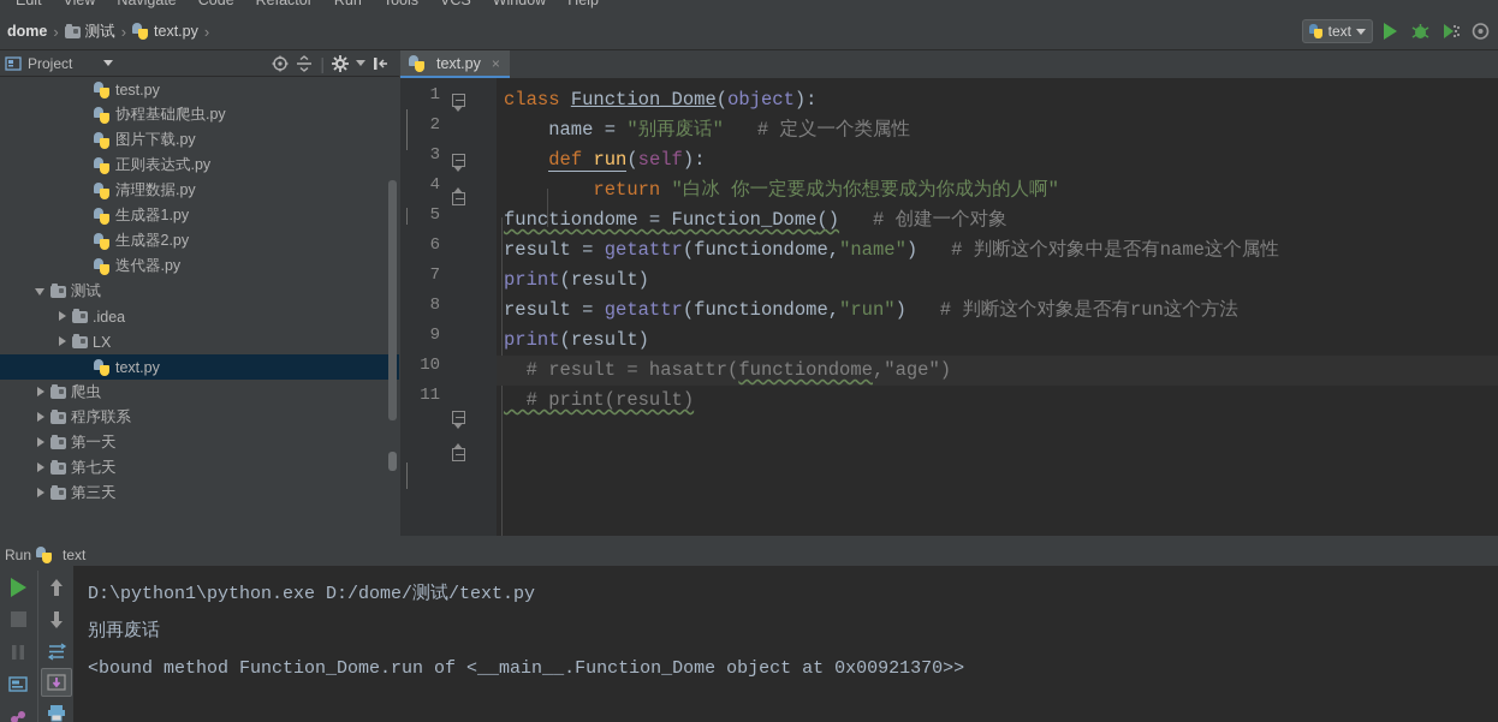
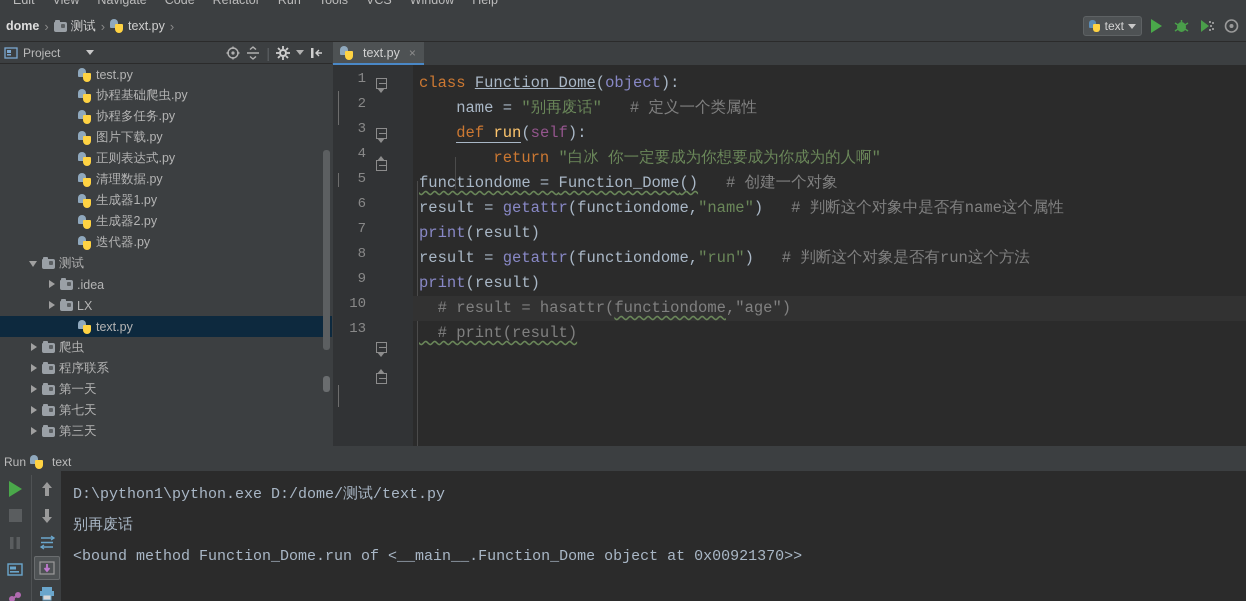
  Edit
  View
  Navigate
  Code
  Refactor
  Run
  Tools
  VCS
  Window
  Help
  dome
  ›
  测试
  ›
  text.py
  ›
  text
  Project
  |
  test.py
  协程基础爬虫.py
+ 协程多任务.py
  图片下载.py
  正则表达式.py
  清理数据.py
  生成器1.py
  生成器2.py
  迭代器.py
  测试
  .idea
  LX
  text.py
  爬虫
  程序联系
  第一天
  第七天
  第三天
  text.py
  ×
  1
  2
  3
  4
  5
  6
  7
  8
  9
  10
- 11
+ 13
  class Function_Dome(object):
  name = "别再废话" # 定义一个类属性
  def run(self):
  return "白冰 你一定要成为你想要成为你成为的人啊"
  functiondome = Function_Dome() # 创建一个对象
  result = getattr(functiondome,"name") # 判断这个对象中是否有name这个属性
  print(result)
  result = getattr(functiondome,"run") # 判断这个对象是否有run这个方法
  print(result)
  # result = hasattr(functiondome,"age")
  # print(result)
  Run
  text
  D:\python1\python.exe D:/dome/测试/text.py
  别再废话
  <bound method Function_Dome.run of <__main__.Function_Dome object at 0x00921370>>
